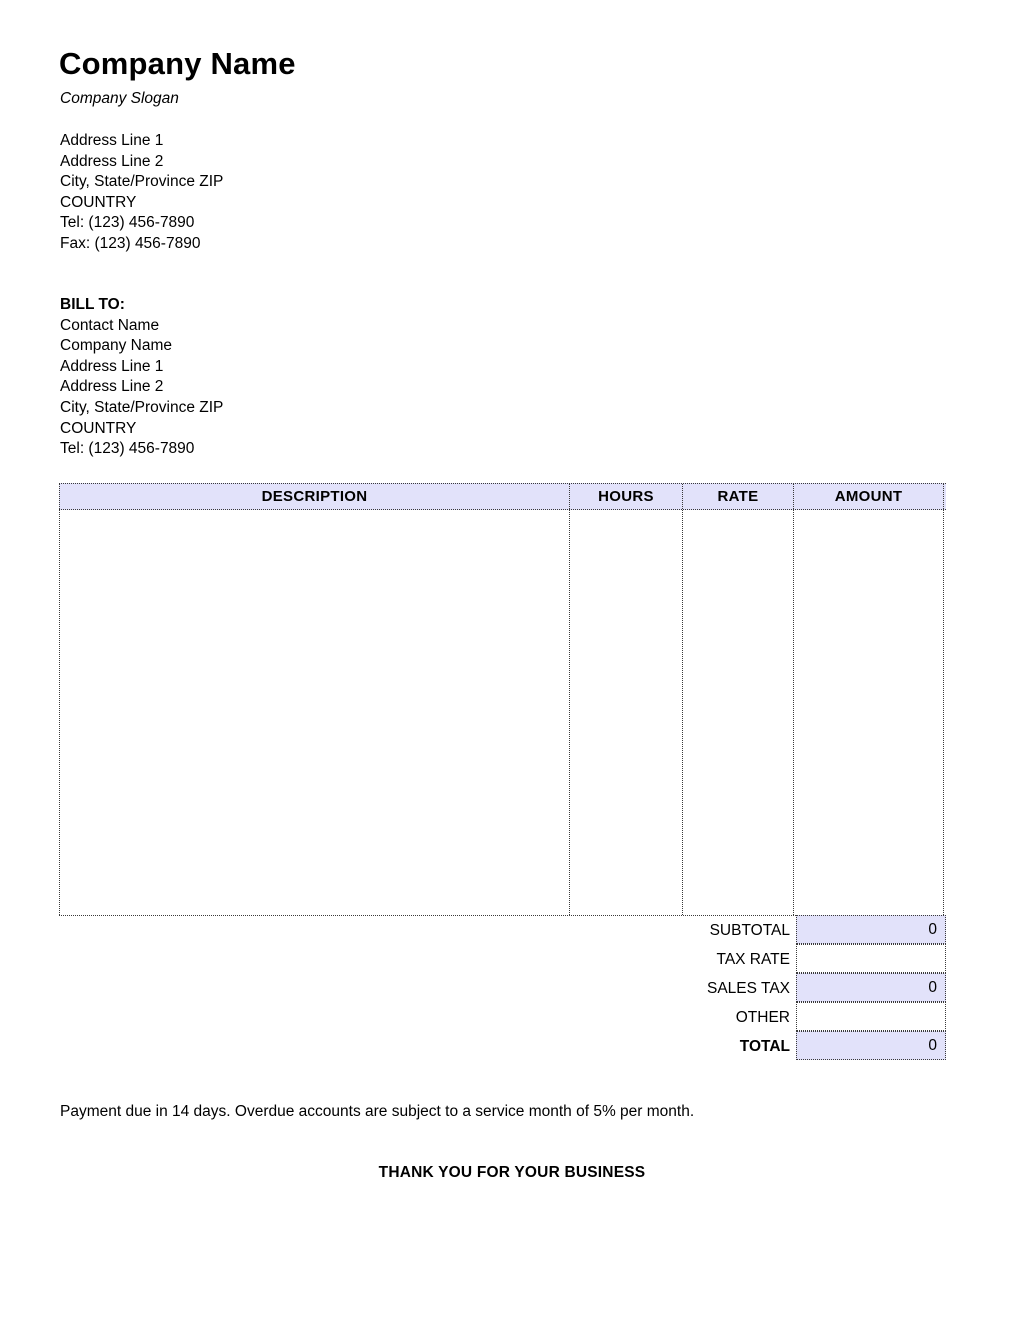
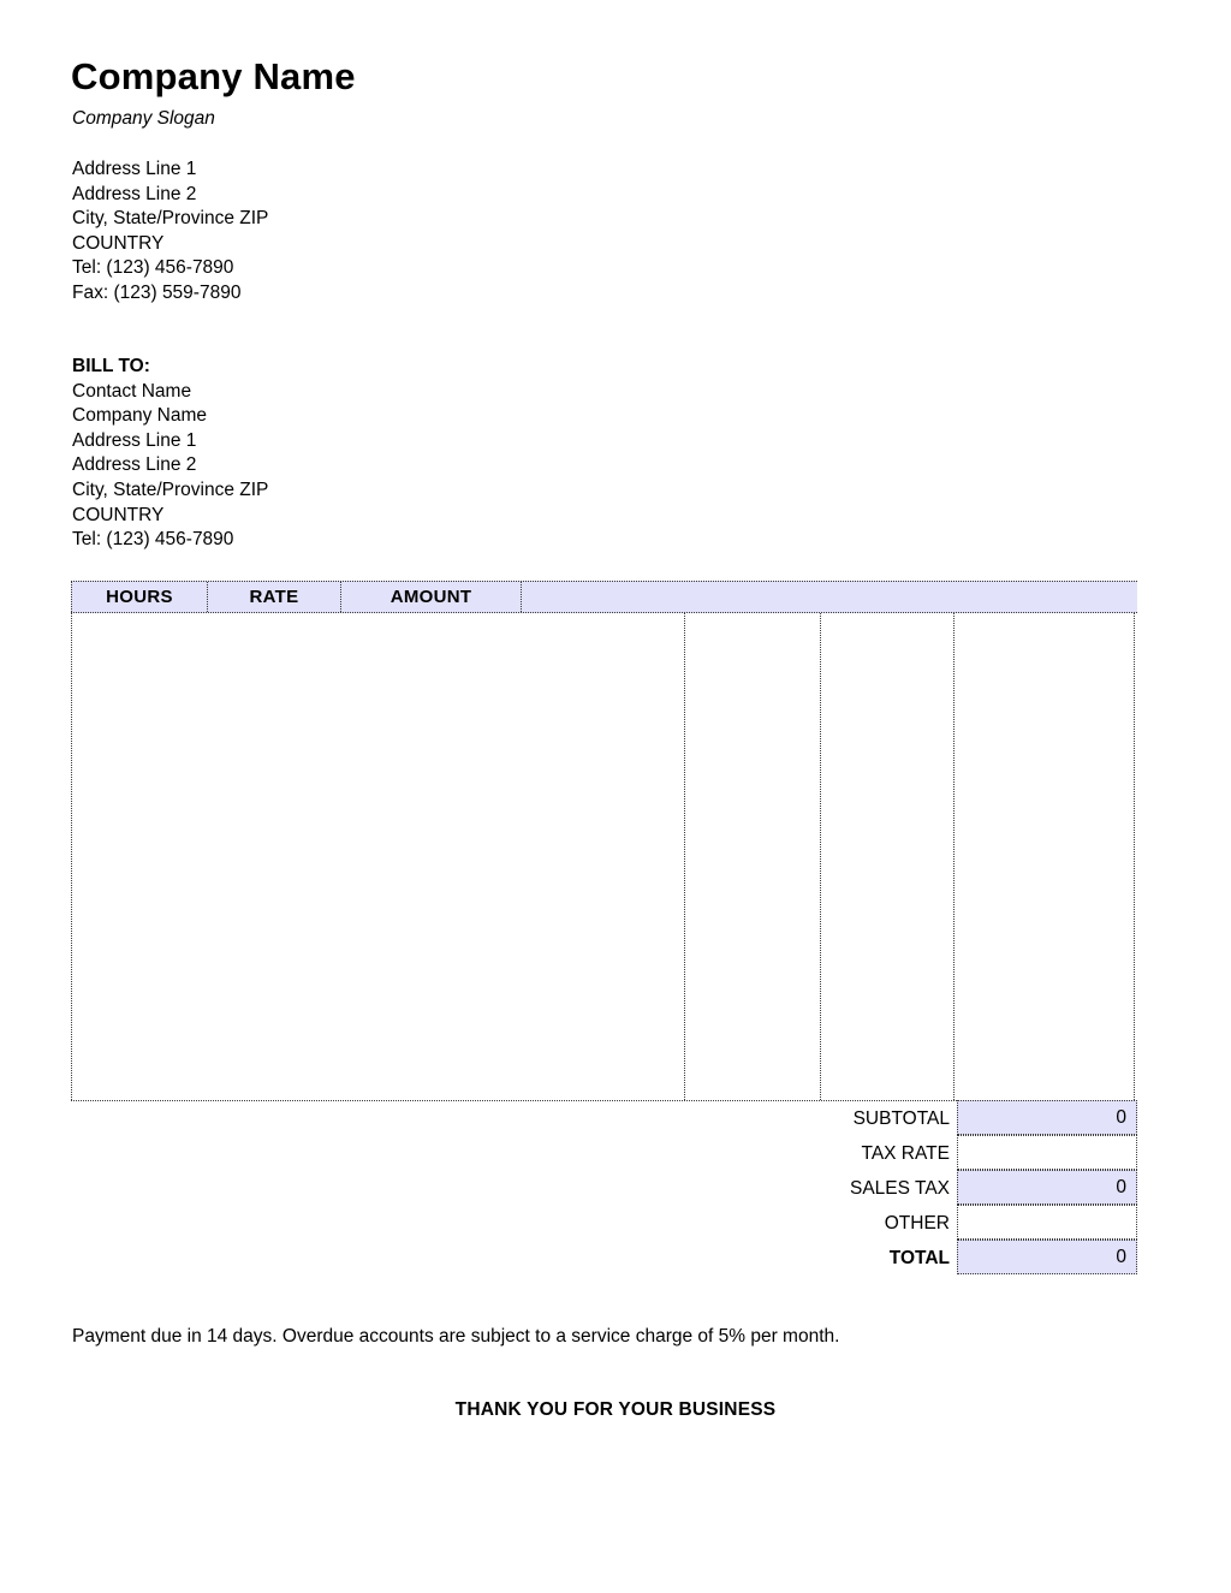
  Company Name
  Company Slogan
  Address Line 1
  Address Line 2
  City, State/Province ZIP
  COUNTRY
  Tel: (123) 456-7890
- Fax: (123) 456-7890
+ Fax: (123) 559-7890
  BILL TO:
  Contact Name
  Company Name
  Address Line 1
  Address Line 2
  City, State/Province ZIP
  COUNTRY
  Tel: (123) 456-7890
- DESCRIPTION
  HOURS
  RATE
  AMOUNT
  SUBTOTAL
  0
  TAX RATE
  SALES TAX
  0
  OTHER
  TOTAL
  0
- Payment due in 14 days. Overdue accounts are subject to a service month of 5% per month.
+ Payment due in 14 days. Overdue accounts are subject to a service charge of 5% per month.
  THANK YOU FOR YOUR BUSINESS
